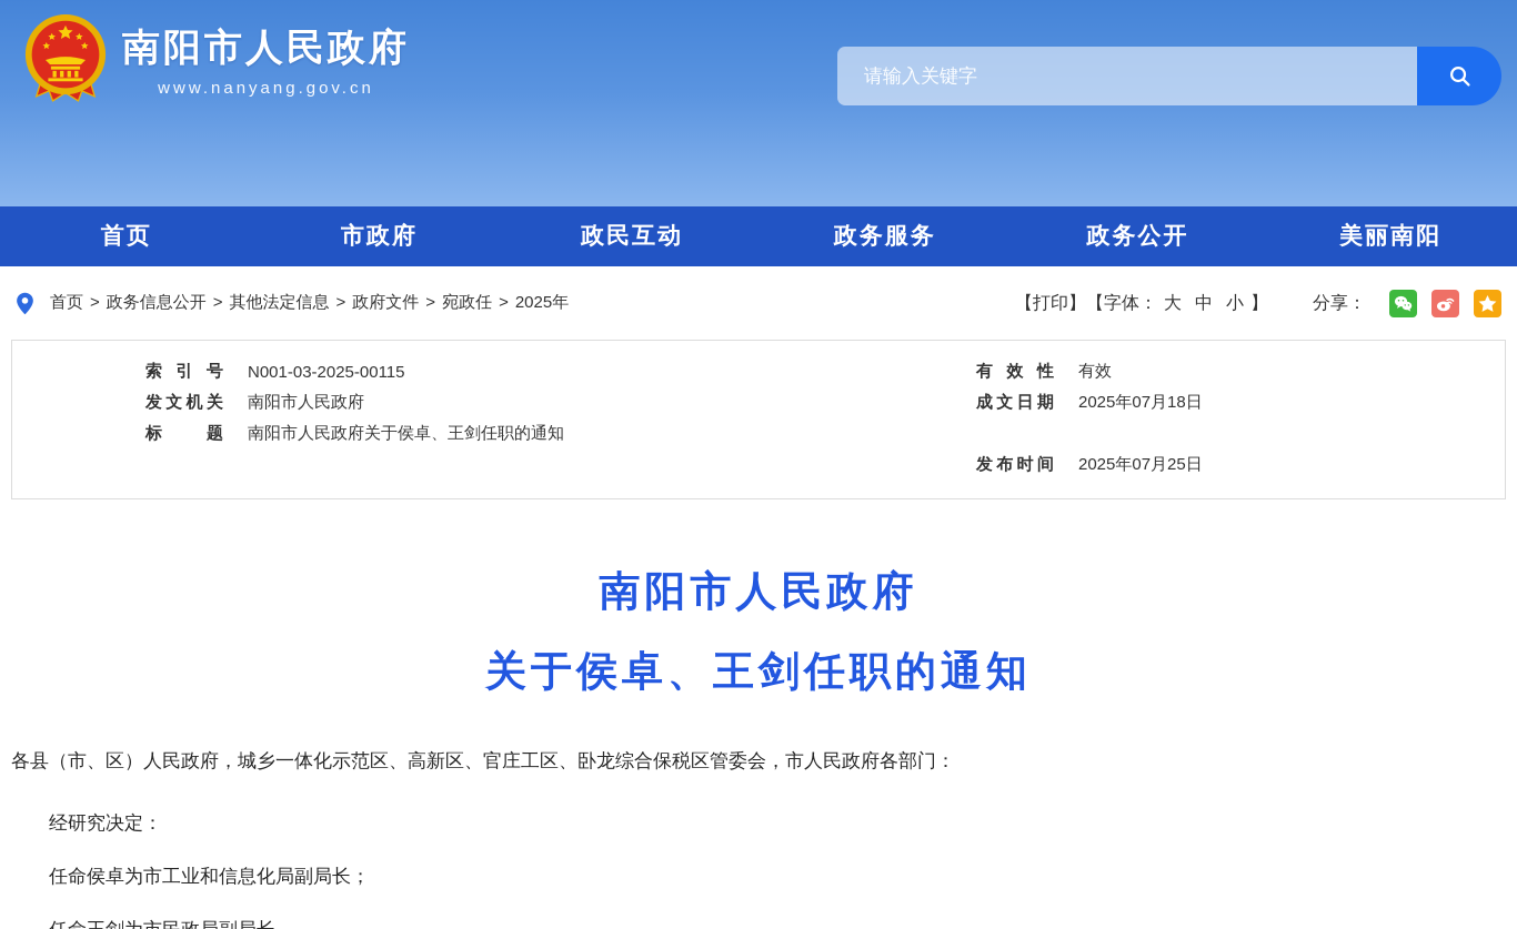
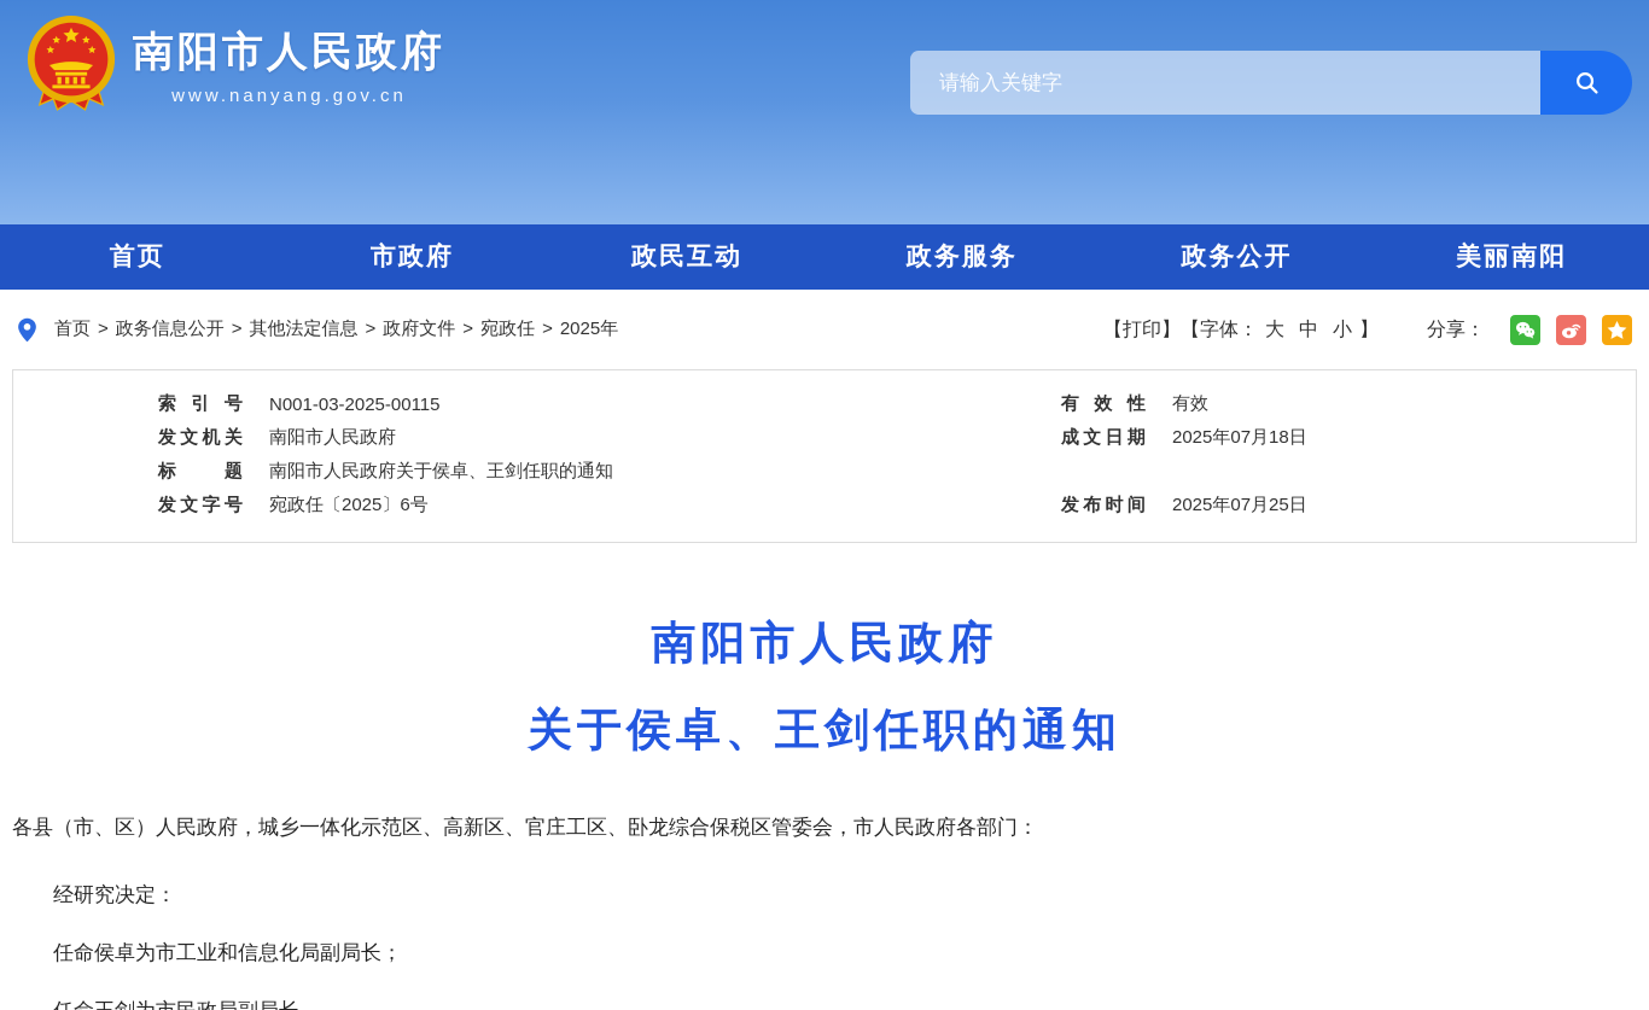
  南阳市人民政府
  www.nanyang.gov.cn
  请输入关键字
  首页
  市政府
  政民互动
  政务服务
  政务公开
  美丽南阳
  首页 > 政务信息公开 > 其他法定信息 > 政府文件 > 宛政任 > 2025年
  【打印】
  【字体：
  大
  中
  小
  】
  分享：
  索引号
  N001-03-2025-00115
  发文机关
  南阳市人民政府
  标题
  南阳市人民政府关于侯卓、王剑任职的通知
+ 发文字号
+ 宛政任〔2025〕6号
  有效性
  有效
  成文日期
  2025年07月18日
  发布时间
  2025年07月25日
  南阳市人民政府
  关于侯卓、王剑任职的通知
  各县（市、区）人民政府，城乡一体化示范区、高新区、官庄工区、卧龙综合保税区管委会，市人民政府各部门：
  经研究决定：
  任命侯卓为市工业和信息化局副局长；
